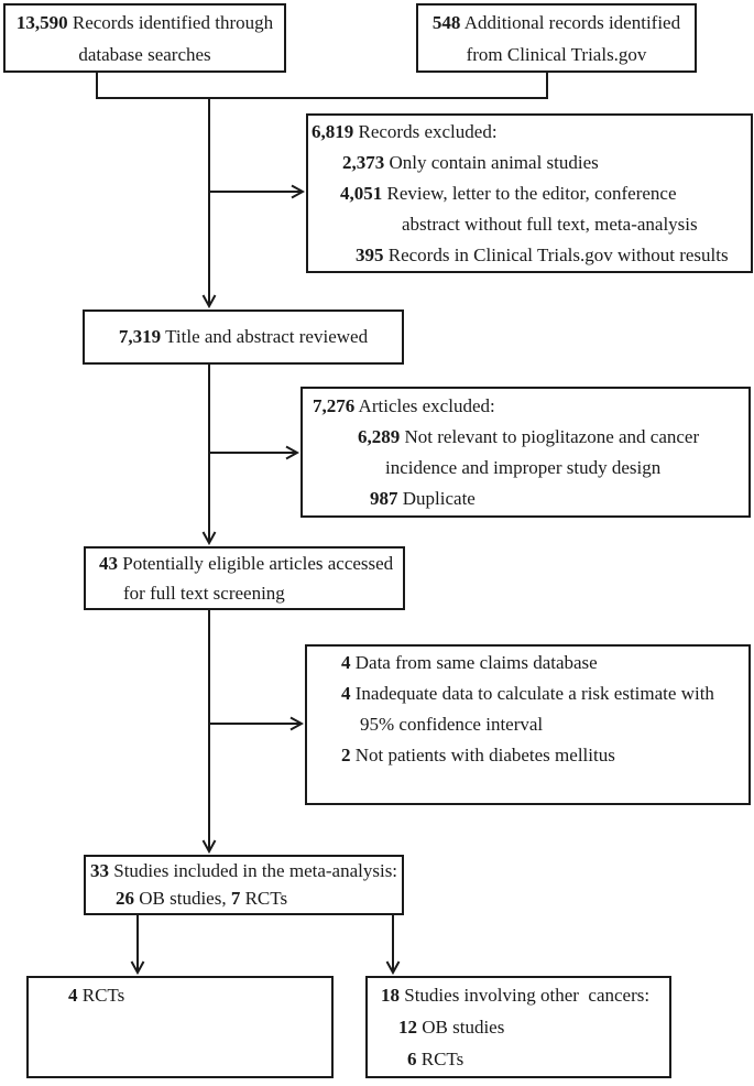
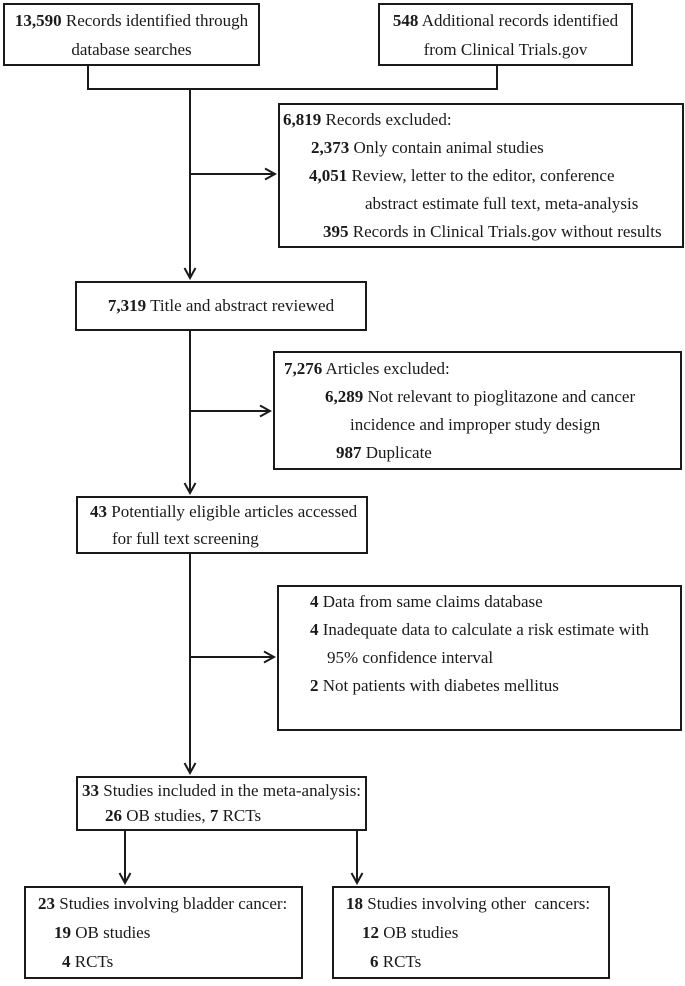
  13,590 Records identified through
  database searches
  548 Additional records identified
  from Clinical Trials.gov
  6,819 Records excluded:
  2,373 Only contain animal studies
  4,051 Review, letter to the editor, conference
- abstract without full text, meta-analysis
+ abstract estimate full text, meta-analysis
  395 Records in Clinical Trials.gov without results
  7,319 Title and abstract reviewed
  7,276 Articles excluded:
  6,289 Not relevant to pioglitazone and cancer
  incidence and improper study design
  987 Duplicate
  43 Potentially eligible articles accessed
  for full text screening
  4 Data from same claims database
  4 Inadequate data to calculate a risk estimate with
  95% confidence interval
  2 Not patients with diabetes mellitus
  33 Studies included in the meta-analysis:
  26 OB studies, 7 RCTs
+ 23 Studies involving bladder cancer:
+ 19 OB studies
  4 RCTs
  18 Studies involving other cancers:
  12 OB studies
  6 RCTs
